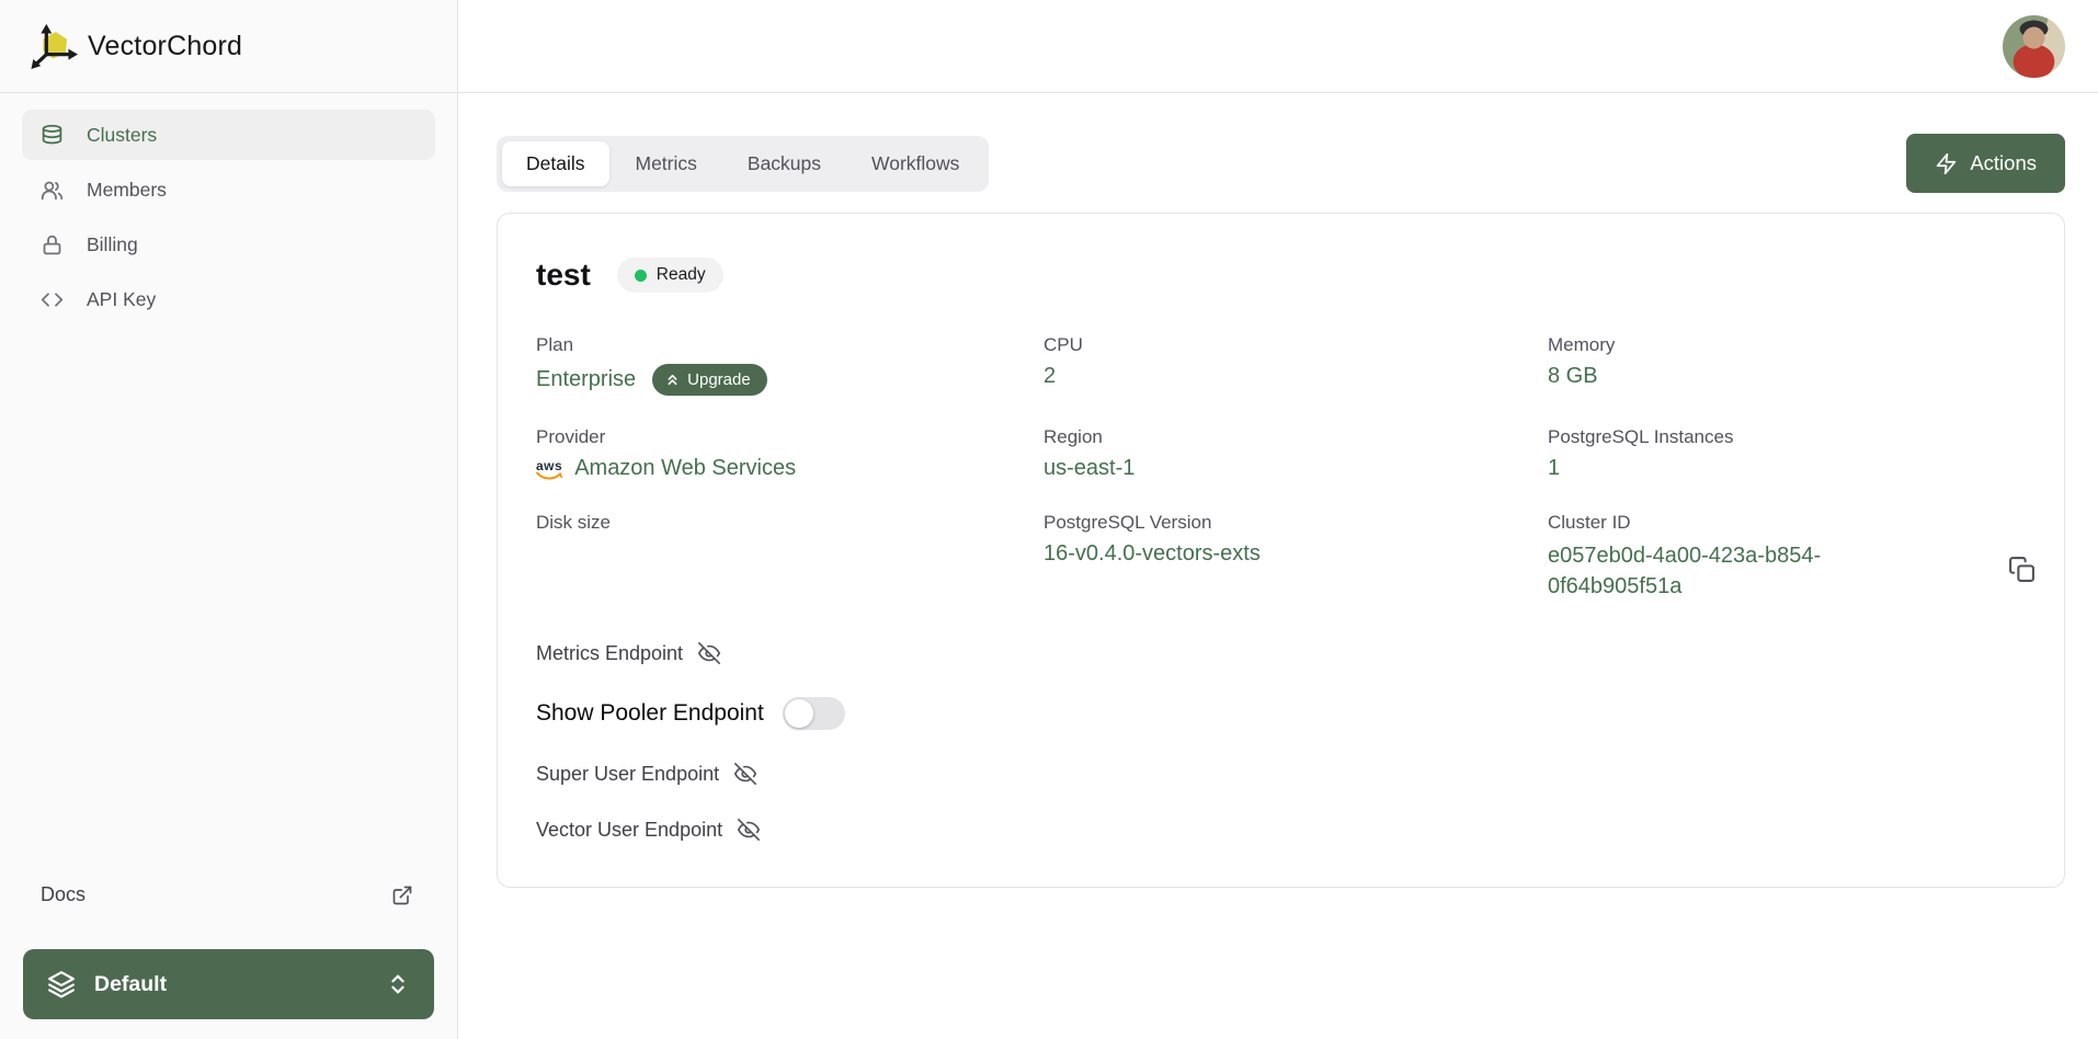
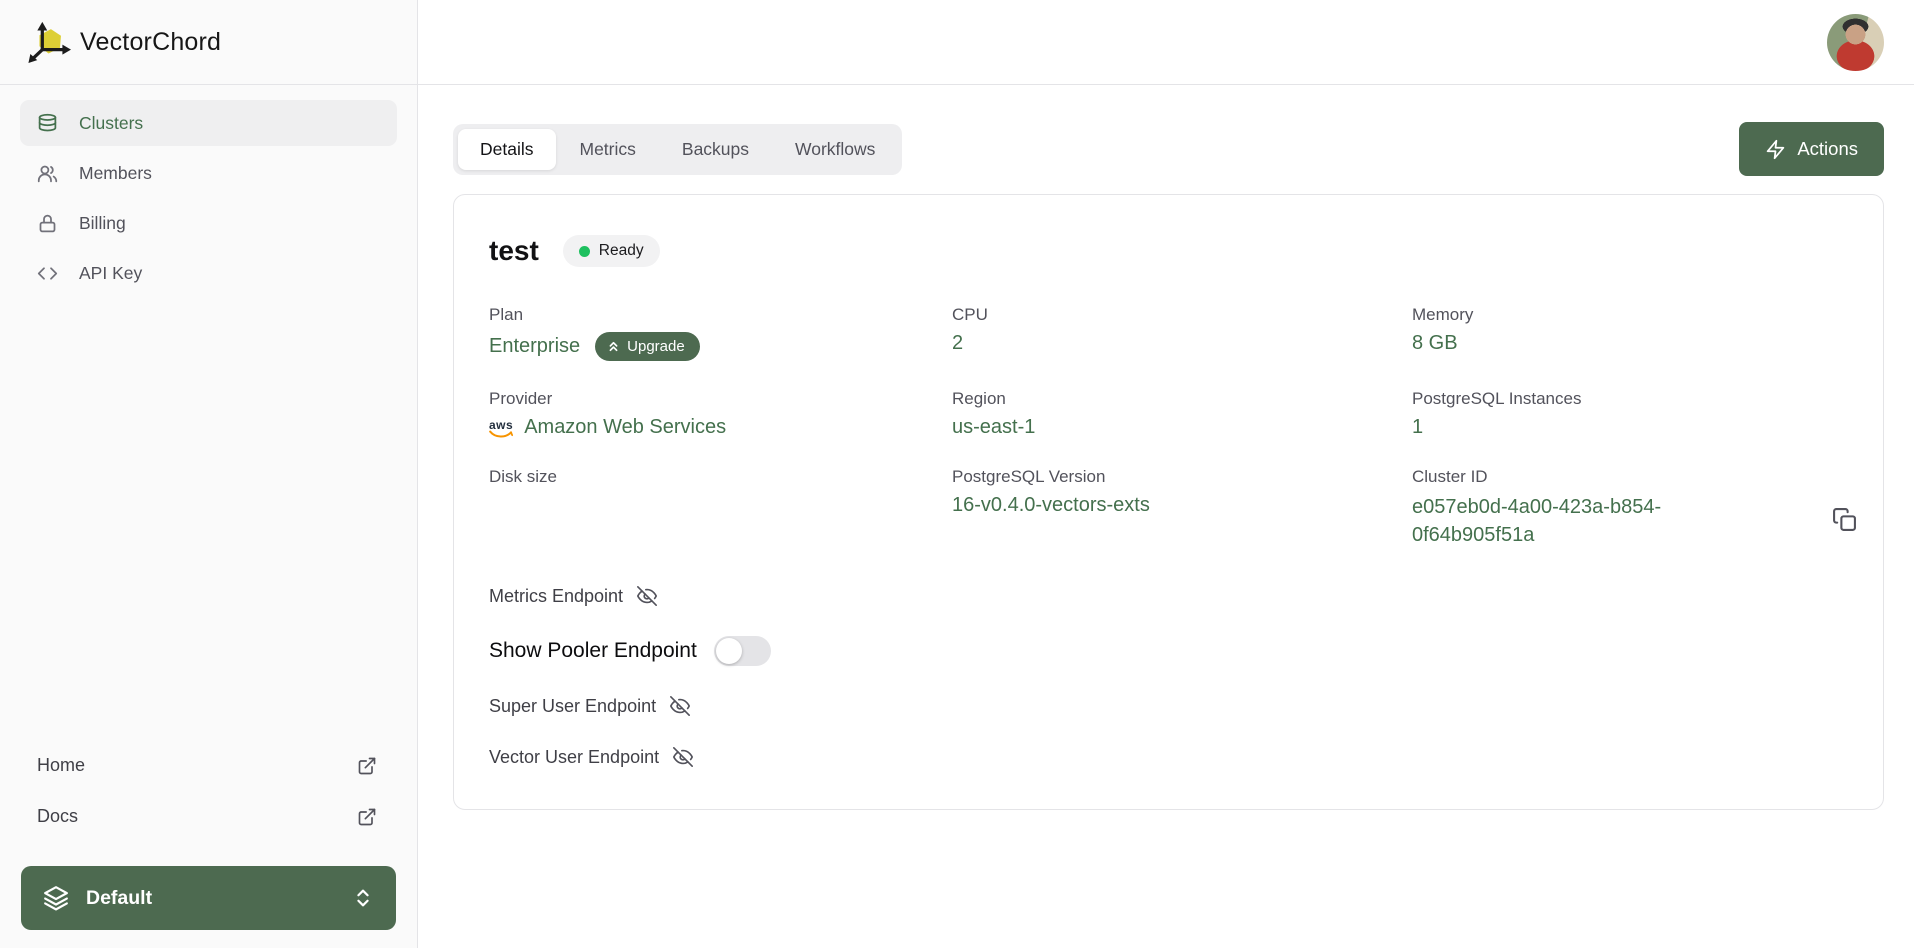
  VectorChord
  Clusters
  Members
  Billing
  API Key
+ Home
  Docs
  Default
  Details
  Metrics
  Backups
  Workflows
  Actions
  test
  Ready
  Plan
  Enterprise
  Upgrade
  CPU
  2
  Memory
  8 GB
  Provider
  aws
  Amazon Web Services
  Region
  us-east-1
  PostgreSQL Instances
  1
  Disk size
  PostgreSQL Version
  16-v0.4.0-vectors-exts
  Cluster ID
  e057eb0d-4a00-423a-b854-0f64b905f51a
  Metrics Endpoint
  Show Pooler Endpoint
  Super User Endpoint
  Vector User Endpoint
